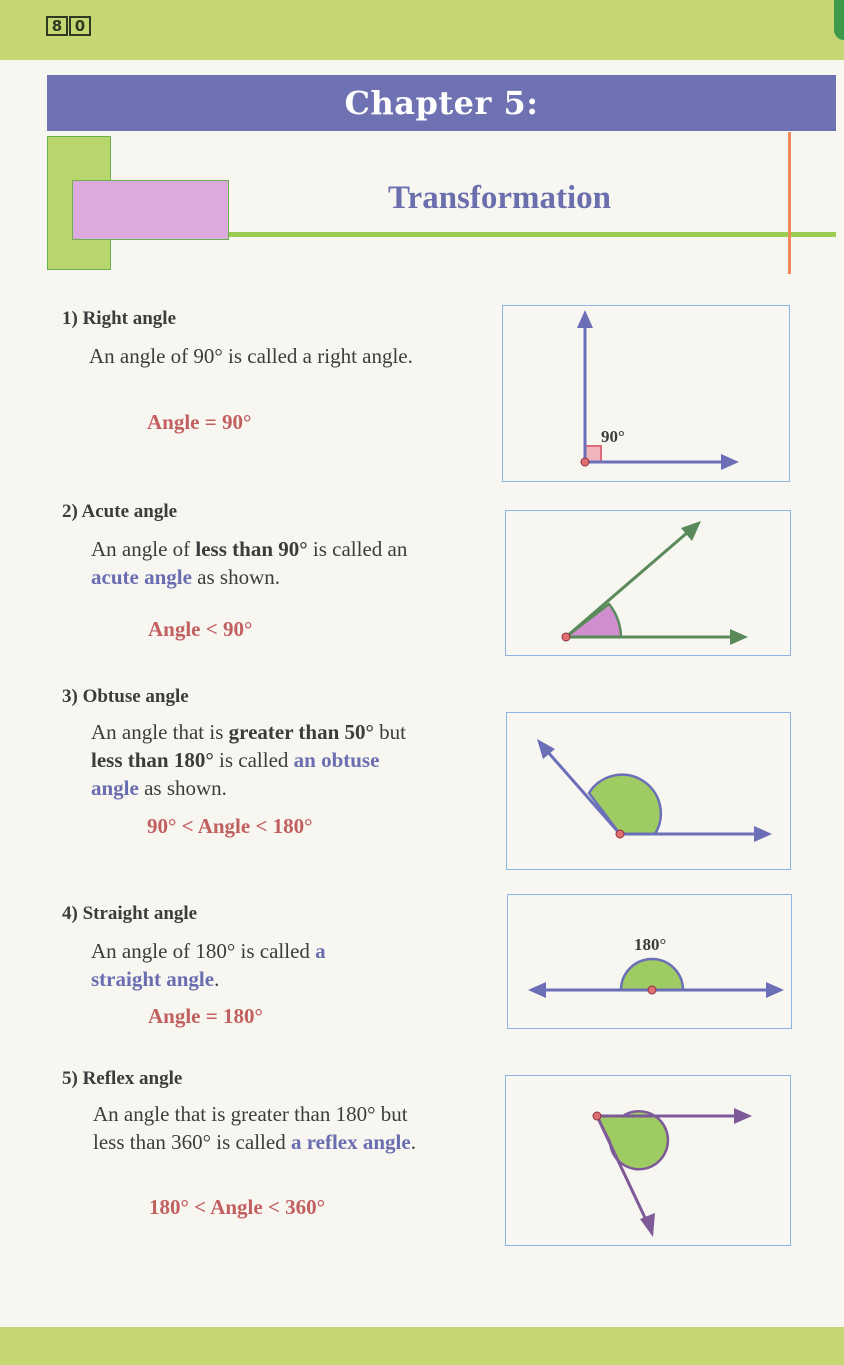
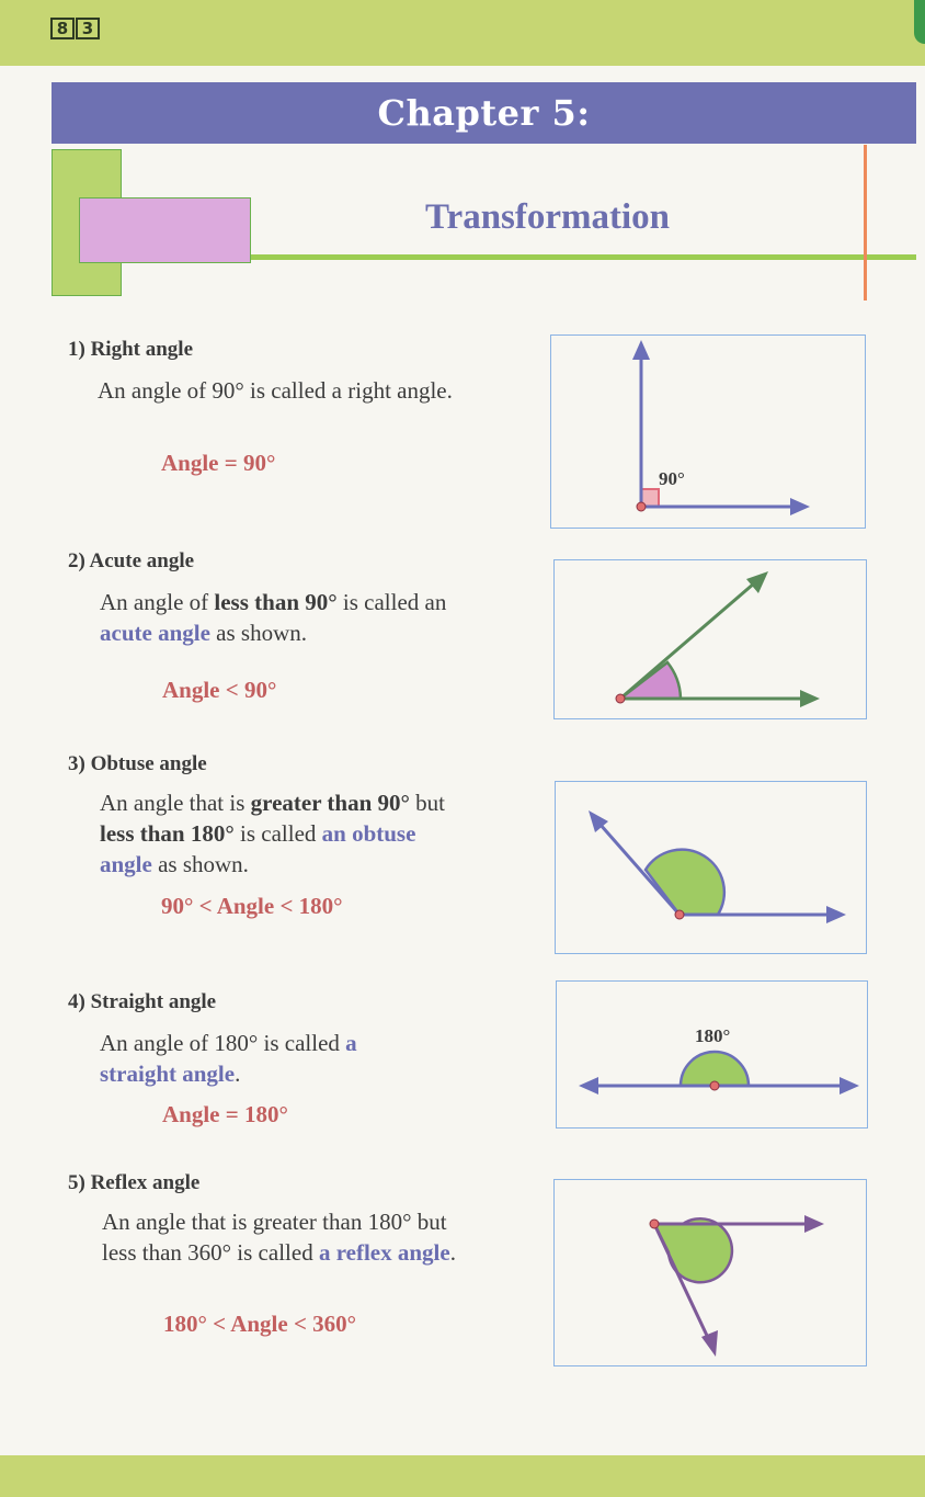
  8
- 0
+ 3
  Chapter 5:
  Transformation
  1) Right angle
  An angle of 90° is called a right angle.
  Angle = 90°
  90°
  2) Acute angle
  An angle of less than 90° is called an acute angle as shown.
  Angle < 90°
  3) Obtuse angle
- An angle that is greater than 50° but less than 180° is called an obtuse angle as shown.
+ An angle that is greater than 90° but less than 180° is called an obtuse angle as shown.
  90° < Angle < 180°
  4) Straight angle
  An angle of 180° is called a straight angle.
  Angle = 180°
  180°
  5) Reflex angle
  An angle that is greater than 180° but less than 360° is called a reflex angle.
  180° < Angle < 360°
